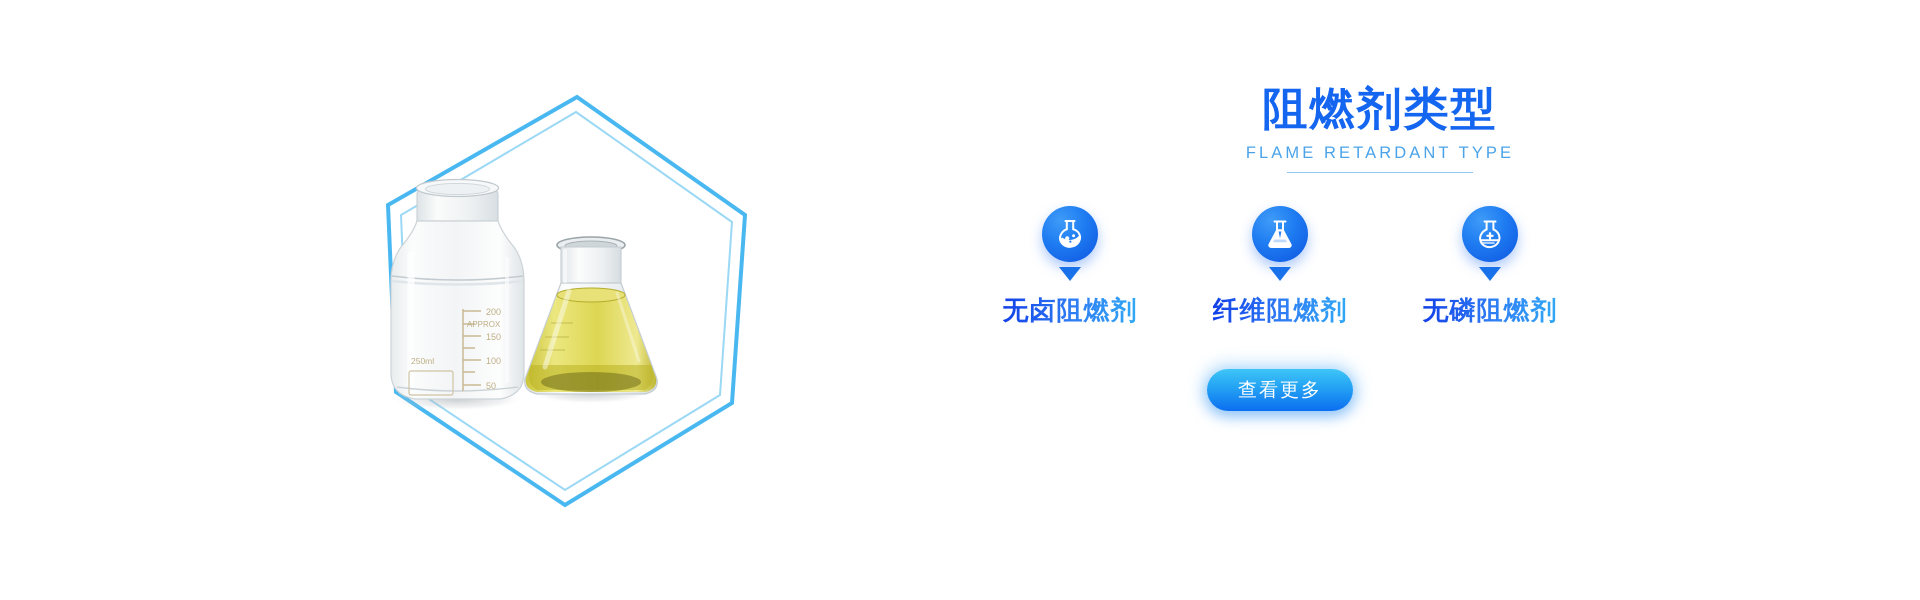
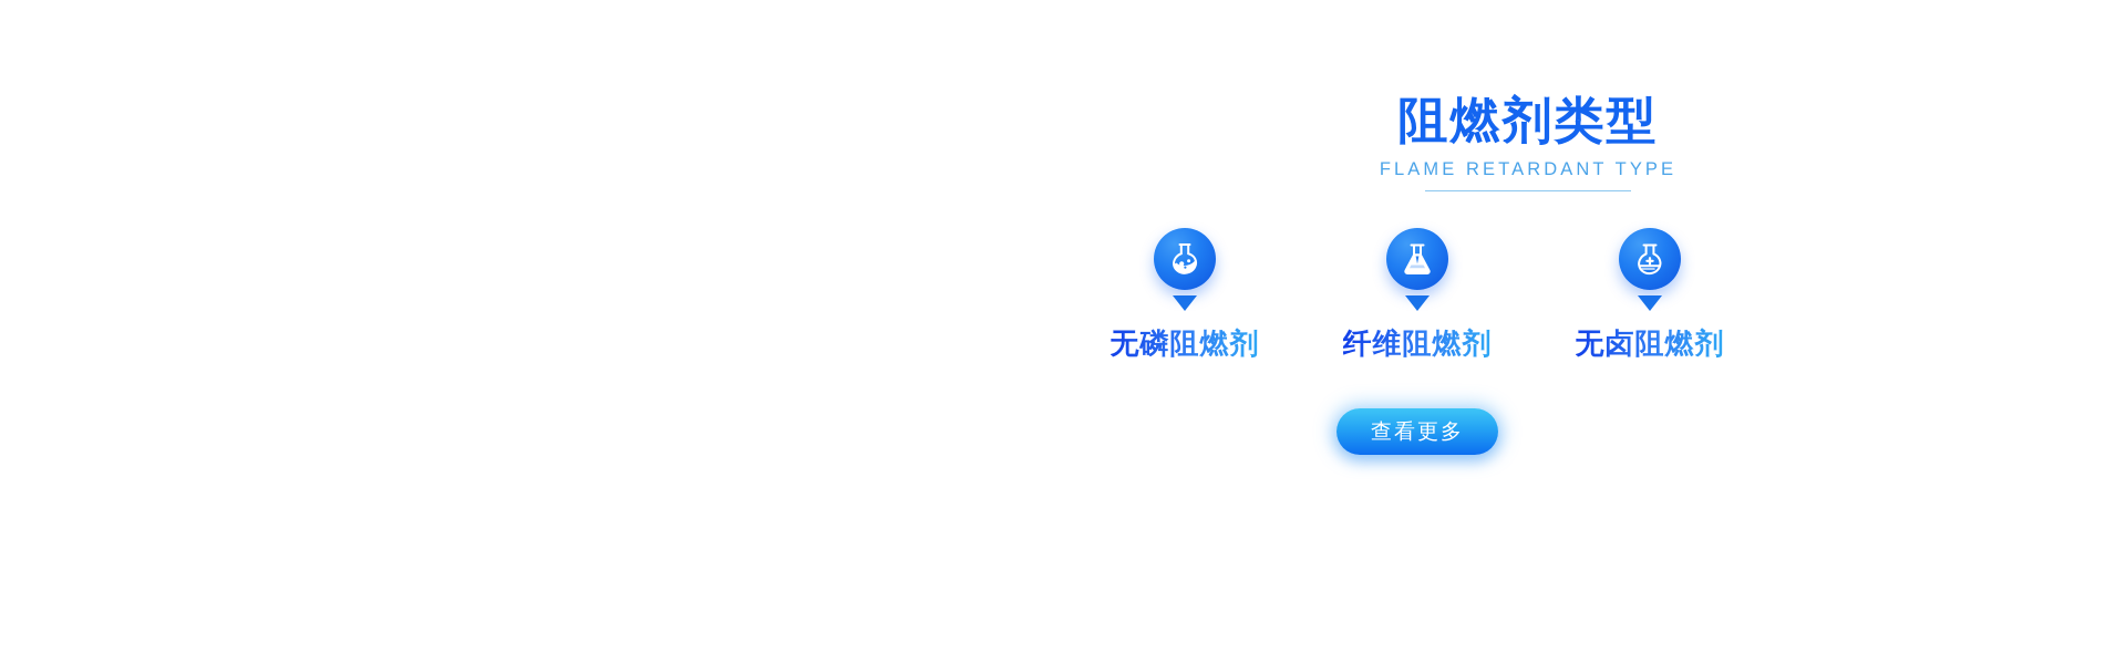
- 200
- APPROX
- 150
- 100
- 50
- 250ml
  阻燃剂类型
  FLAME RETARDANT TYPE
- 无卤阻燃剂
+ 无磷阻燃剂
  纤维阻燃剂
- 无磷阻燃剂
+ 无卤阻燃剂
  查看更多
